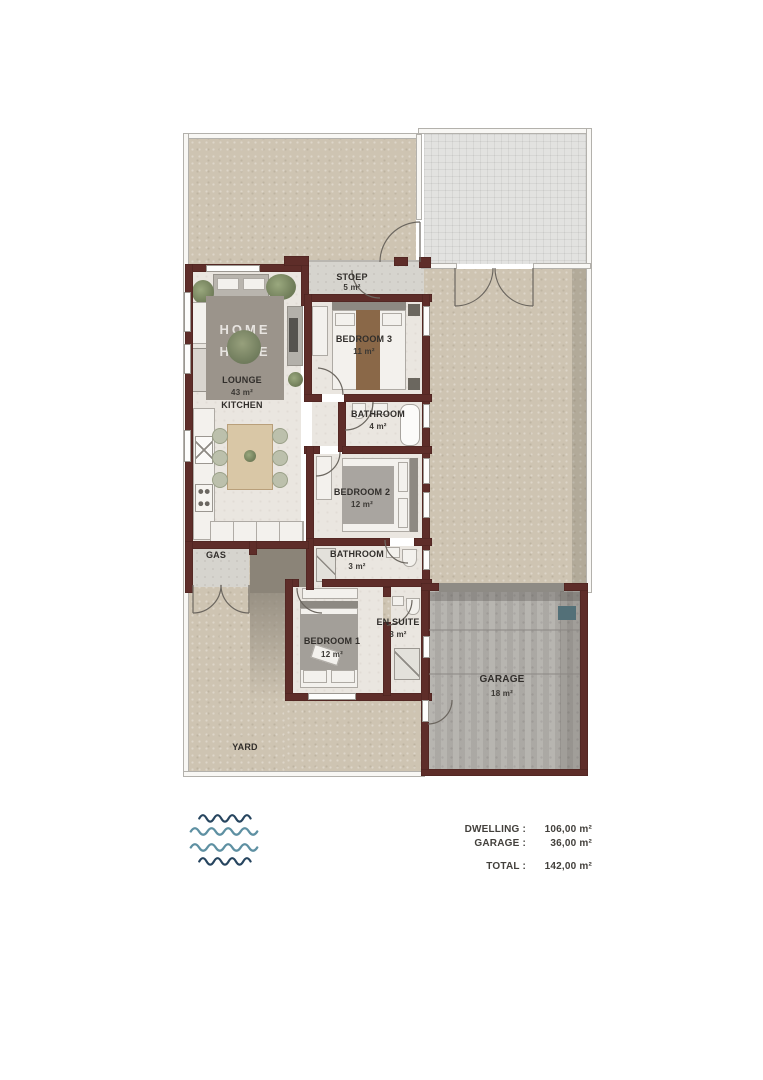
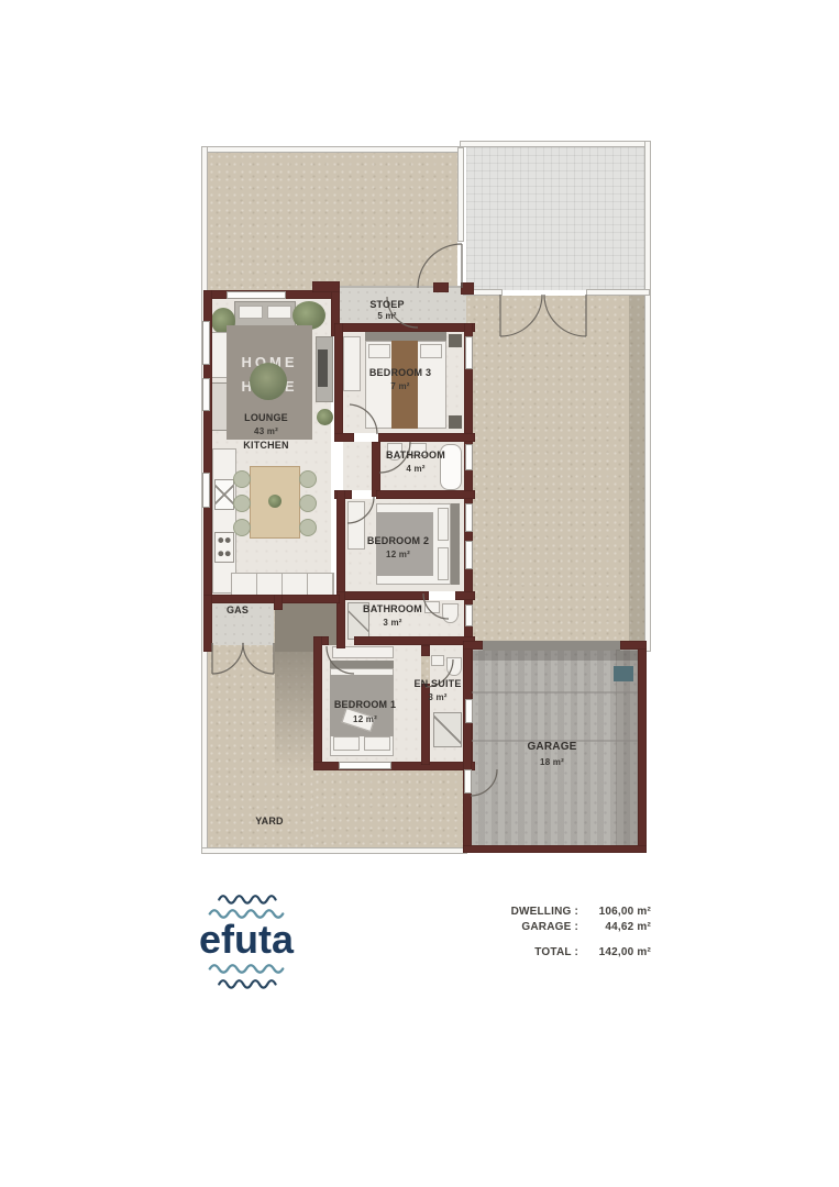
  HOME
  STOEP
  5 m²
  BEDROOM 3
- 11 m²
+ 7 m²
  LOUNGE
  43 m²
  KITCHEN
  BATHROOM
  4 m²
  BEDROOM 2
  12 m²
  BATHROOM
  3 m²
  GAS
  EN SUITE
  3 m²
  BEDROOM 1
  12 m²
  GARAGE
  18 m²
  YARD
+ efuta
  DWELLING :
  106,00 m²
  GARAGE :
- 36,00 m²
+ 44,62 m²
  TOTAL :
  142,00 m²
